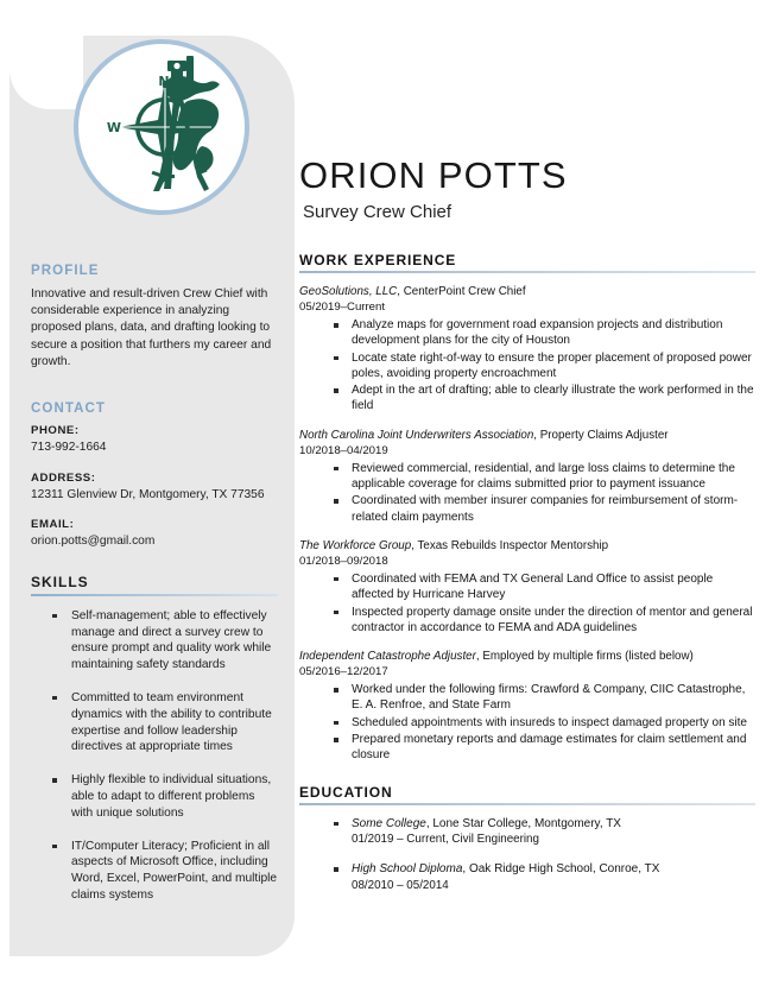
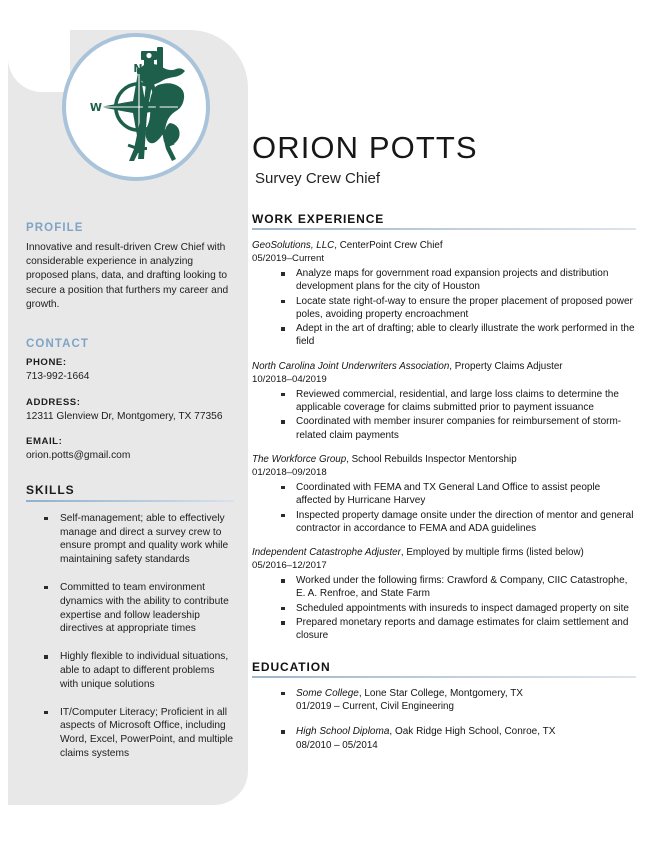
  W
  PROFILE
  Innovative and result-driven Crew Chief with considerable experience in analyzing proposed plans, data, and drafting looking to secure a position that furthers my career and growth.
  CONTACT
  PHONE:
  713-992-1664
  ADDRESS:
  12311 Glenview Dr, Montgomery, TX 77356
  EMAIL:
  orion.potts@gmail.com
  SKILLS
  Self-management; able to effectively manage and direct a survey crew to ensure prompt and quality work while maintaining safety standards
  Committed to team environment dynamics with the ability to contribute expertise and follow leadership directives at appropriate times
  Highly flexible to individual situations, able to adapt to different problems with unique solutions
  IT/Computer Literacy; Proficient in all aspects of Microsoft Office, including Word, Excel, PowerPoint, and multiple claims systems
  ORION POTTS
  Survey Crew Chief
  WORK EXPERIENCE
  GeoSolutions, LLC, CenterPoint Crew Chief
  05/2019–Current
  Analyze maps for government road expansion projects and distribution development plans for the city of Houston
  Locate state right-of-way to ensure the proper placement of proposed power poles, avoiding property encroachment
  Adept in the art of drafting; able to clearly illustrate the work performed in the field
  North Carolina Joint Underwriters Association, Property Claims Adjuster
  10/2018–04/2019
  Reviewed commercial, residential, and large loss claims to determine the applicable coverage for claims submitted prior to payment issuance
  Coordinated with member insurer companies for reimbursement of storm-related claim payments
- The Workforce Group, Texas Rebuilds Inspector Mentorship
+ The Workforce Group, School Rebuilds Inspector Mentorship
  01/2018–09/2018
  Coordinated with FEMA and TX General Land Office to assist people affected by Hurricane Harvey
  Inspected property damage onsite under the direction of mentor and general contractor in accordance to FEMA and ADA guidelines
  Independent Catastrophe Adjuster, Employed by multiple firms (listed below)
  05/2016–12/2017
  Worked under the following firms: Crawford & Company, CIIC Catastrophe, E. A. Renfroe, and State Farm
  Scheduled appointments with insureds to inspect damaged property on site
  Prepared monetary reports and damage estimates for claim settlement and closure
  EDUCATION
  Some College, Lone Star College, Montgomery, TX
  01/2019 – Current, Civil Engineering
  High School Diploma, Oak Ridge High School, Conroe, TX
  08/2010 – 05/2014
